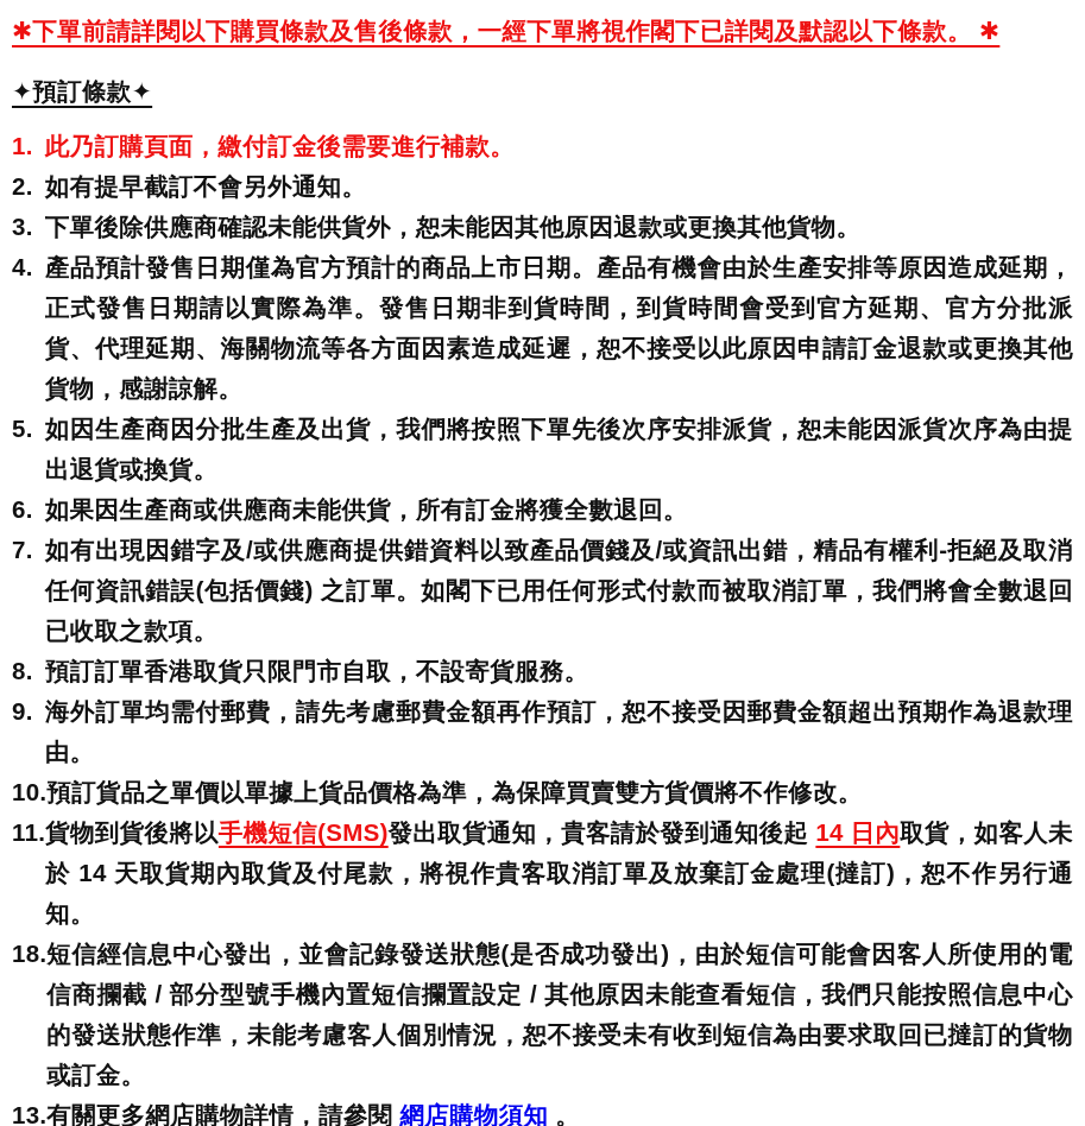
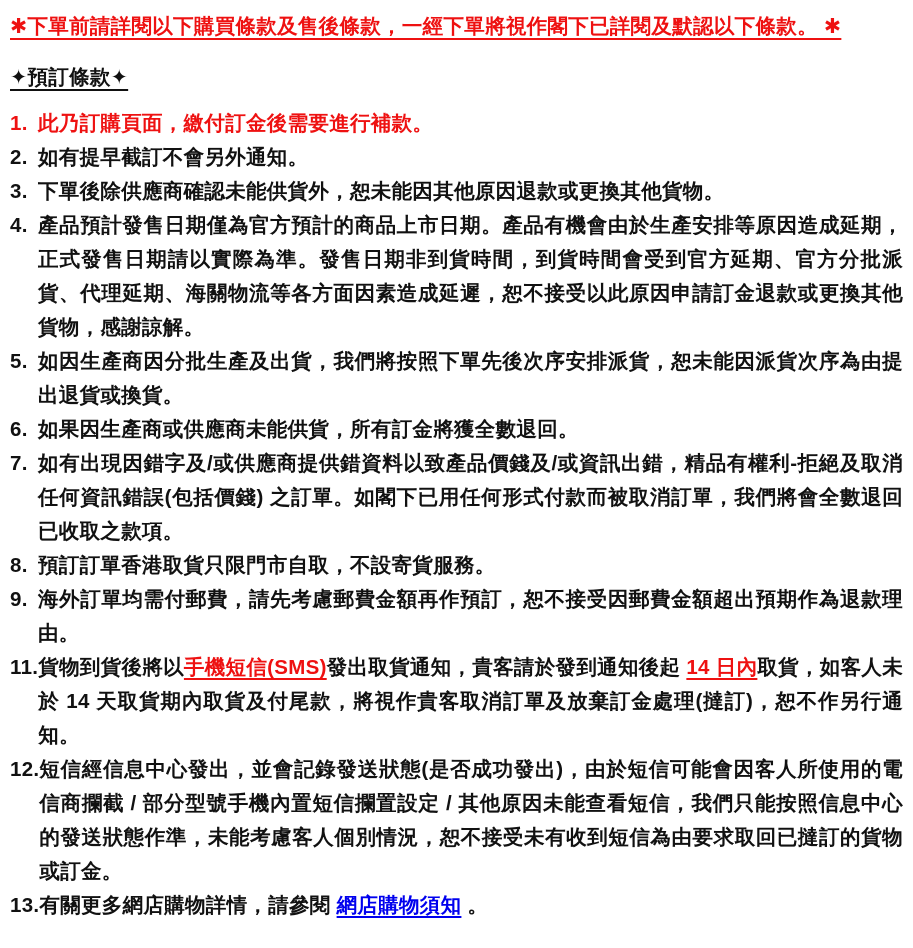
  ✱下單前請詳閱以下購買條款及售後條款，一經下單將視作閣下已詳閱及默認以下條款。 ✱
  ✦預訂條款✦
  1.
  此乃訂購頁面，繳付訂金後需要進行補款。
  2.
  如有提早截訂不會另外通知。
  3.
  下單後除供應商確認未能供貨外，恕未能因其他原因退款或更換其他貨物。
  4.
  產品預計發售日期僅為官方預計的商品上市日期。產品有機會由於生產安排等原因造成延期，正式發售日期請以實際為準。發售日期非到貨時間，到貨時間會受到官方延期、官方分批派貨、代理延期、海關物流等各方面因素造成延遲，恕不接受以此原因申請訂金退款或更換其他貨物，感謝諒解。
  5.
  如因生產商因分批生產及出貨，我們將按照下單先後次序安排派貨，恕未能因派貨次序為由提出退貨或換貨。
  6.
  如果因生產商或供應商未能供貨，所有訂金將獲全數退回。
  7.
  如有出現因錯字及/或供應商提供錯資料以致產品價錢及/或資訊出錯，精品有權利-拒絕及取消任何資訊錯誤(包括價錢) 之訂單。如閣下已用任何形式付款而被取消訂單，我們將會全數退回已收取之款項。
  8.
  預訂訂單香港取貨只限門市自取，不設寄貨服務。
  9.
  海外訂單均需付郵費，請先考慮郵費金額再作預訂，恕不接受因郵費金額超出預期作為退款理由。
- 10.
- 預訂貨品之單價以單據上貨品價格為準，為保障買賣雙方貨價將不作修改。
  11.
  貨物到貨後將以手機短信(SMS)發出取貨通知，貴客請於發到通知後起 14 日內取貨，如客人未於 14 天取貨期內取貨及付尾款，將視作貴客取消訂單及放棄訂金處理(撻訂)，恕不作另行通知。
- 18.
+ 12.
  短信經信息中心發出，並會記錄發送狀態(是否成功發出)，由於短信可能會因客人所使用的電信商攔截 / 部分型號手機內置短信攔置設定 / 其他原因未能查看短信，我們只能按照信息中心的發送狀態作準，未能考慮客人個別情況，恕不接受未有收到短信為由要求取回已撻訂的貨物或訂金。
  13.
  有關更多網店購物詳情，請參閱 網店購物須知 。
